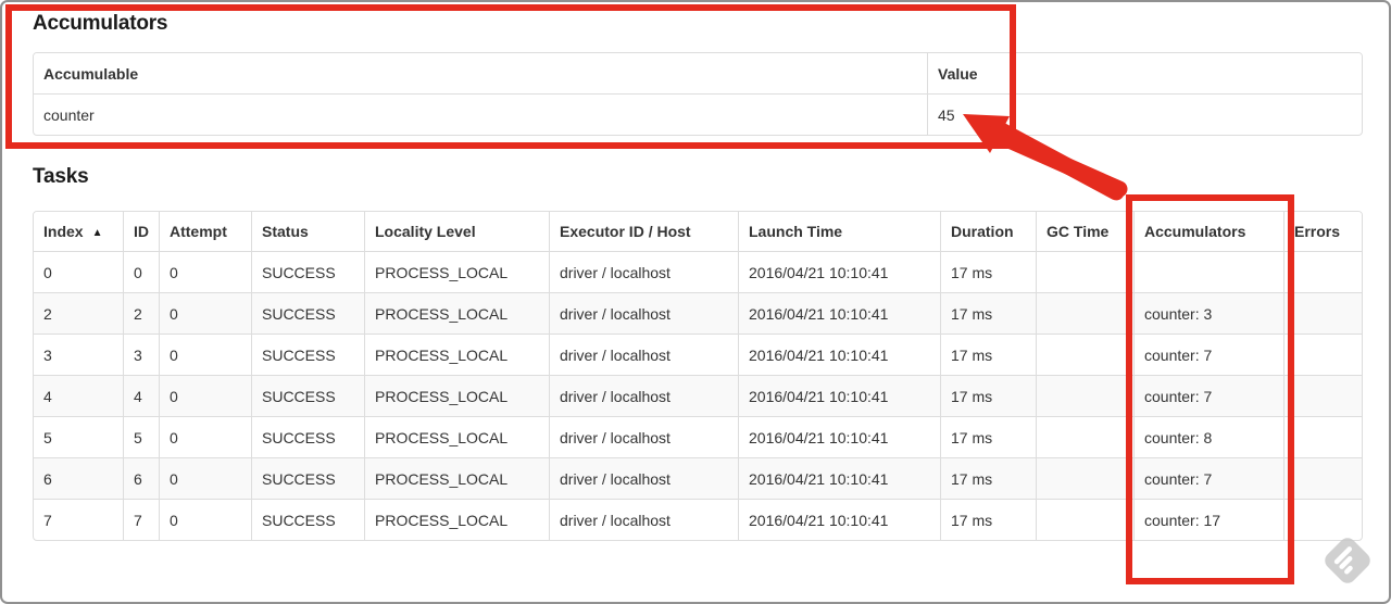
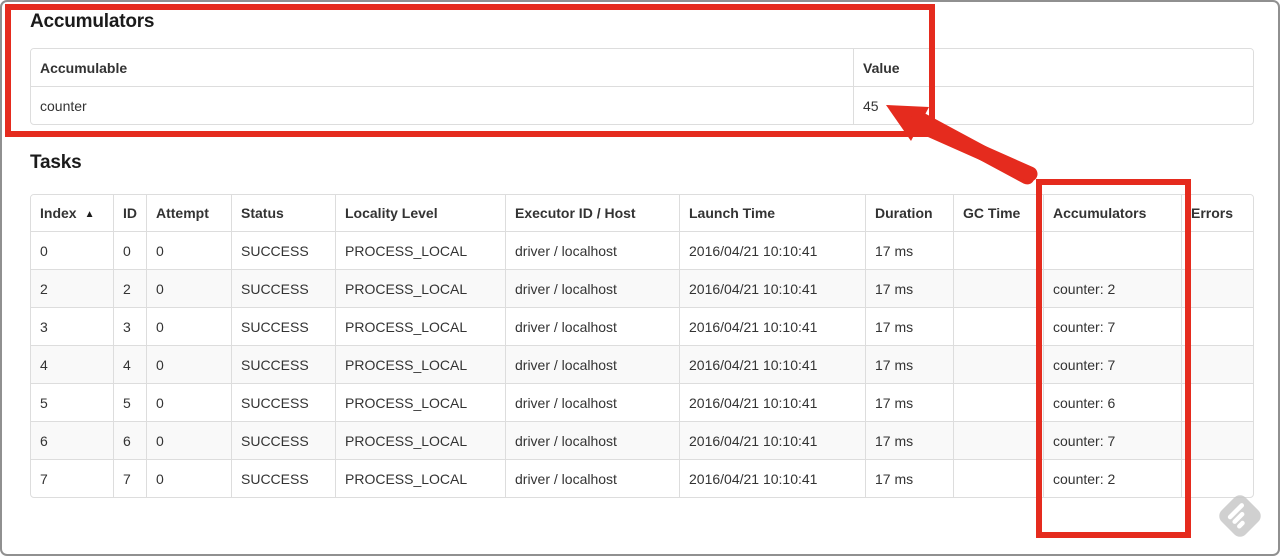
  Accumulators
  Accumulable	Value
  counter	45
  Tasks
  Index ▲	ID	Attempt	Status	Locality Level	Executor ID / Host	Launch Time	Duration	GC Time	Accumulators	Errors
  0	0	0	SUCCESS	PROCESS_LOCAL	driver / localhost	2016/04/21 10:10:41	17 ms
- 2	2	0	SUCCESS	PROCESS_LOCAL	driver / localhost	2016/04/21 10:10:41	17 ms		counter: 3
+ 2	2	0	SUCCESS	PROCESS_LOCAL	driver / localhost	2016/04/21 10:10:41	17 ms		counter: 2
  3	3	0	SUCCESS	PROCESS_LOCAL	driver / localhost	2016/04/21 10:10:41	17 ms		counter: 7
  4	4	0	SUCCESS	PROCESS_LOCAL	driver / localhost	2016/04/21 10:10:41	17 ms		counter: 7
- 5	5	0	SUCCESS	PROCESS_LOCAL	driver / localhost	2016/04/21 10:10:41	17 ms		counter: 8
+ 5	5	0	SUCCESS	PROCESS_LOCAL	driver / localhost	2016/04/21 10:10:41	17 ms		counter: 6
  6	6	0	SUCCESS	PROCESS_LOCAL	driver / localhost	2016/04/21 10:10:41	17 ms		counter: 7
- 7	7	0	SUCCESS	PROCESS_LOCAL	driver / localhost	2016/04/21 10:10:41	17 ms		counter: 17
+ 7	7	0	SUCCESS	PROCESS_LOCAL	driver / localhost	2016/04/21 10:10:41	17 ms		counter: 2
